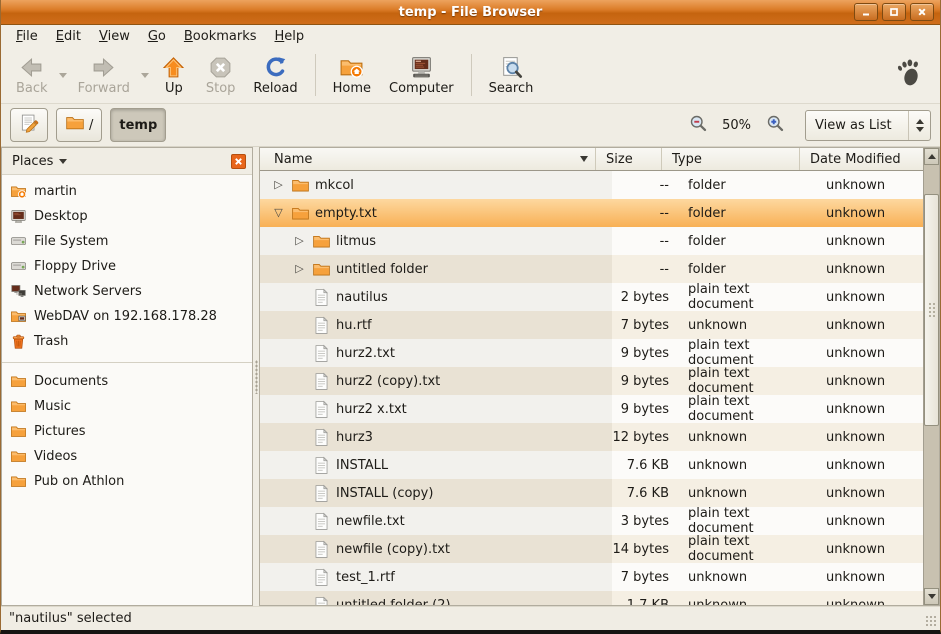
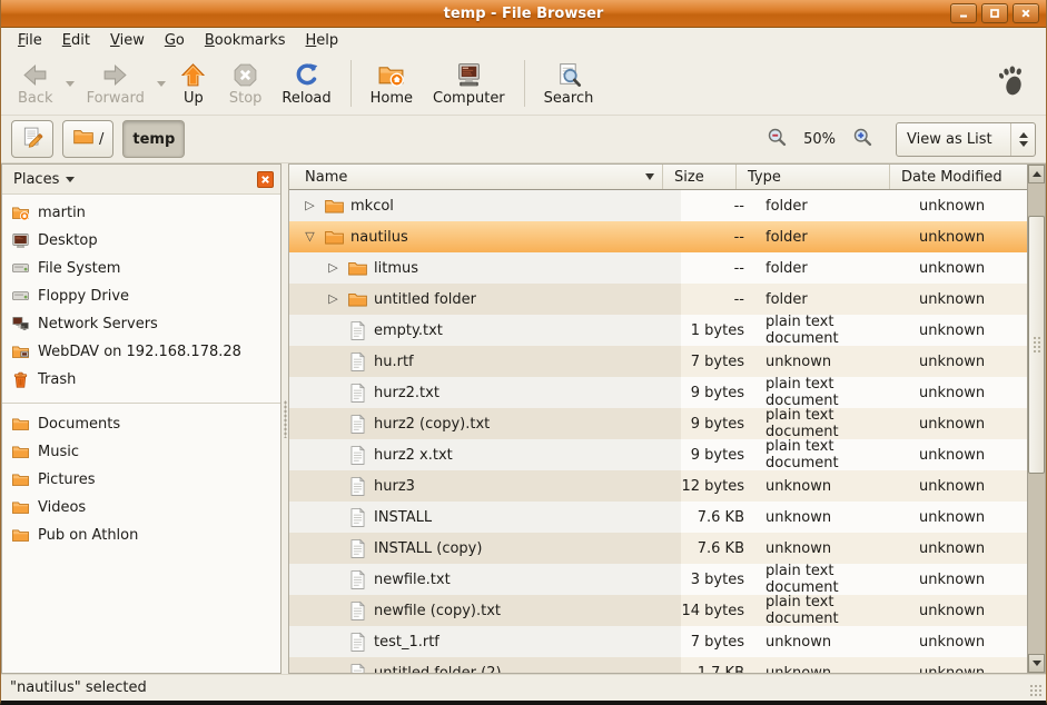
  temp - File Browser
  File
  Edit
  View
  Go
  Bookmarks
  Help
  Back
  Forward
  Up
  Stop
  Reload
  Home
  Computer
  Search
  /
  temp
  50%
  View as List
  Places
  martin
  Desktop
  File System
  Floppy Drive
  Network Servers
  WebDAV on 192.168.178.28
  Trash
  Documents
  Music
  Pictures
  Videos
  Pub on Athlon
  Name
  Size
  Type
  Date Modified
  ▷
  mkcol
  --
  folder
  unknown
  ▽
- empty.txt
+ nautilus
  --
  folder
  unknown
  ▷
  litmus
  --
  folder
  unknown
  ▷
  untitled folder
  --
  folder
  unknown
- nautilus
+ empty.txt
- 2 bytes
+ 1 bytes
  plain text document
  unknown
  hu.rtf
  7 bytes
  unknown
  unknown
  hurz2.txt
  9 bytes
  plain text document
  unknown
  hurz2 (copy).txt
  9 bytes
  plain text document
  unknown
  hurz2 x.txt
  9 bytes
  plain text document
  unknown
  hurz3
  12 bytes
  unknown
  unknown
  INSTALL
  7.6 KB
  unknown
  unknown
  INSTALL (copy)
  7.6 KB
  unknown
  unknown
  newfile.txt
  3 bytes
  plain text document
  unknown
  newfile (copy).txt
  14 bytes
  plain text document
  unknown
  test_1.rtf
  7 bytes
  unknown
  unknown
  "nautilus" selected
